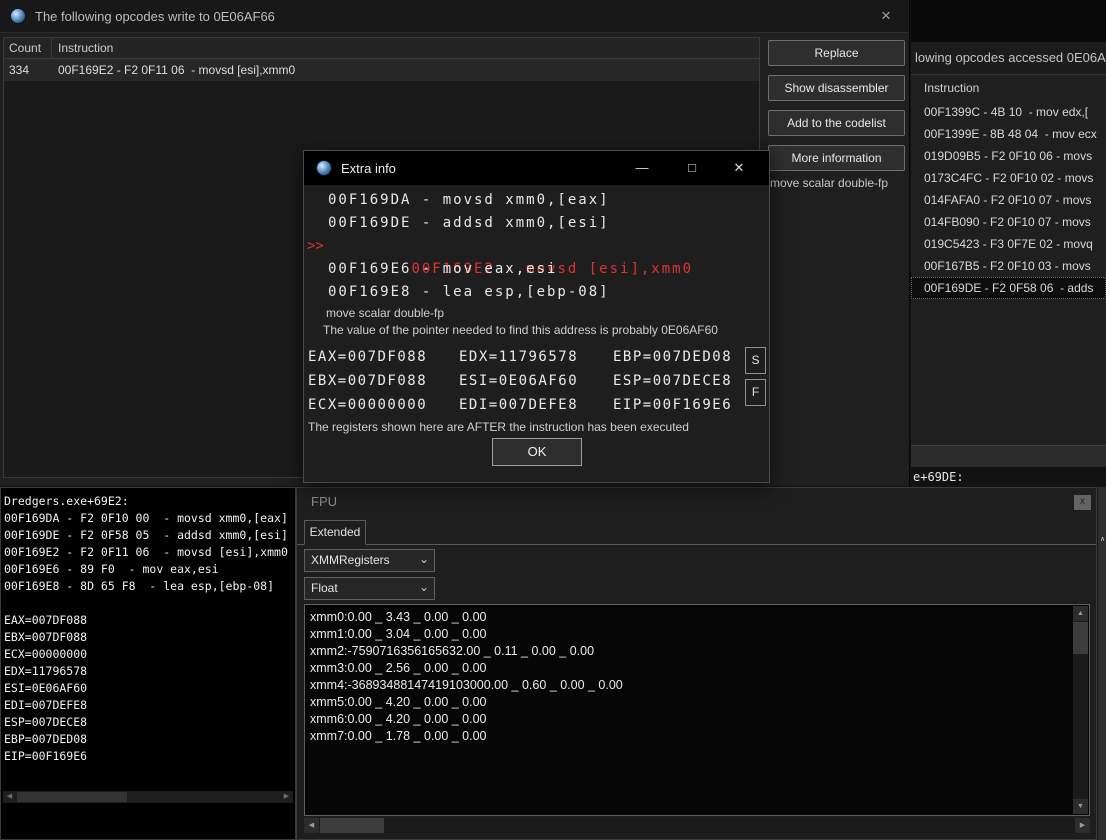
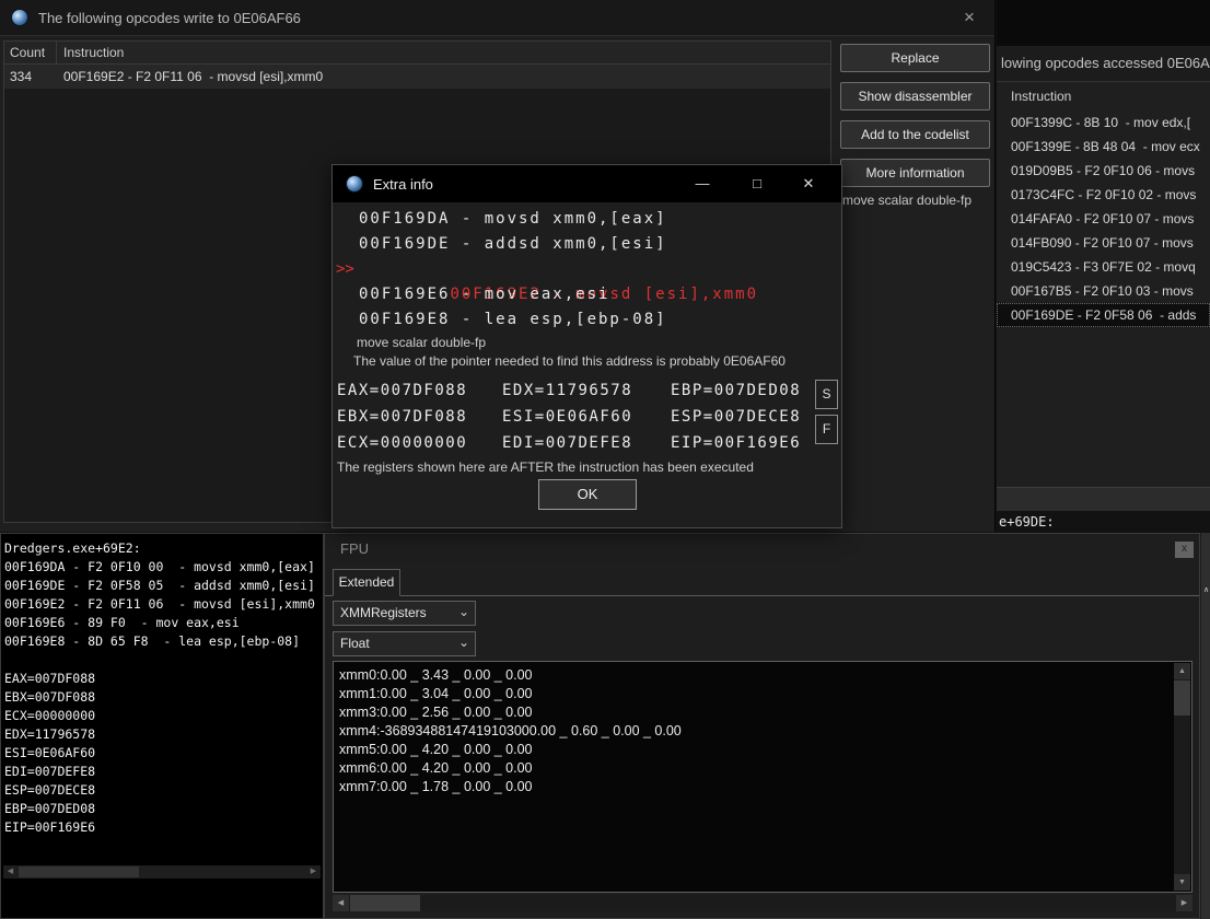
  The following opcodes write to 0E06AF66
  ×
  Count
  Instruction
  334
  00F169E2 - F2 0F11 06 - movsd [esi],xmm0
  Replace
  Show disassembler
  Add to the codelist
  More information
  move scalar double-fp
  lowing opcodes accessed 0E06A
  Instruction
- 00F1399C - 4B 10 - mov edx,[
+ 00F1399C - 8B 10 - mov edx,[
  00F1399E - 8B 48 04 - mov ecx
  019D09B5 - F2 0F10 06 - movs
  0173C4FC - F2 0F10 02 - movs
  014FAFA0 - F2 0F10 07 - movs
  014FB090 - F2 0F10 07 - movs
  019C5423 - F3 0F7E 02 - movq
  00F167B5 - F2 0F10 03 - movs
  00F169DE - F2 0F58 06 - adds
  e+69DE:
  Extra info
  —
  □
  ✕
  00F169DA - movsd xmm0,[eax]
  00F169DE - addsd xmm0,[esi]
  >>
  00F169E2 - movsd [esi],xmm0
  00F169E6 - mov eax,esi
  00F169E8 - lea esp,[ebp-08]
  move scalar double-fp
  The value of the pointer needed to find this address is probably 0E06AF60
  EAX=007DF088
  EDX=11796578
  EBP=007DED08
  EBX=007DF088
  ESI=0E06AF60
  ESP=007DECE8
  ECX=00000000
  EDI=007DEFE8
  EIP=00F169E6
  S
  F
  The registers shown here are AFTER the instruction has been executed
  OK
  Dredgers.exe+69E2:
  00F169DA - F2 0F10 00 - movsd xmm0,[eax]
  00F169DE - F2 0F58 05 - addsd xmm0,[esi]
  00F169E2 - F2 0F11 06 - movsd [esi],xmm0
  00F169E6 - 89 F0 - mov eax,esi
  00F169E8 - 8D 65 F8 - lea esp,[ebp-08]
  EAX=007DF088
  EBX=007DF088
  ECX=00000000
  EDX=11796578
  ESI=0E06AF60
  EDI=007DEFE8
  ESP=007DECE8
  EBP=007DED08
  EIP=00F169E6
  FPU
  x
  Extended
  XMMRegisters
  ⌄
  Float
  ⌄
  xmm0:0.00 _ 3.43 _ 0.00 _ 0.00
  xmm1:0.00 _ 3.04 _ 0.00 _ 0.00
- xmm2:-7590716356165632.00 _ 0.11 _ 0.00 _ 0.00
  xmm3:0.00 _ 2.56 _ 0.00 _ 0.00
  xmm4:-36893488147419103000.00 _ 0.60 _ 0.00 _ 0.00
  xmm5:0.00 _ 4.20 _ 0.00 _ 0.00
  xmm6:0.00 _ 4.20 _ 0.00 _ 0.00
  xmm7:0.00 _ 1.78 _ 0.00 _ 0.00
